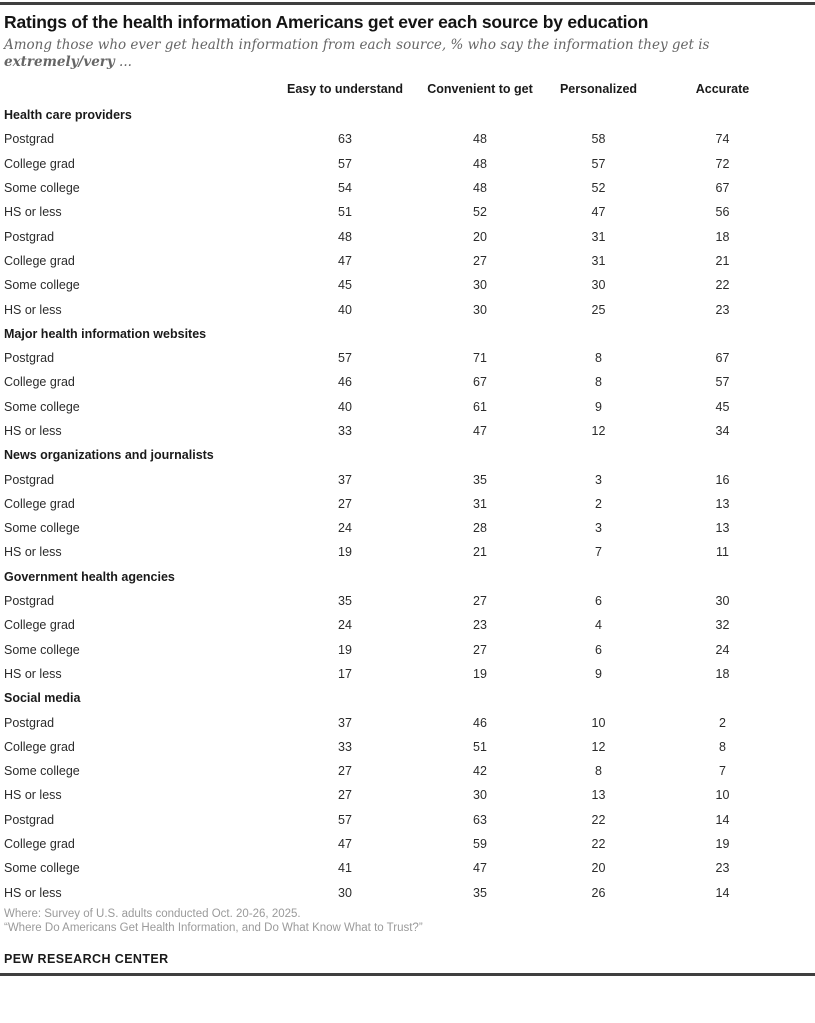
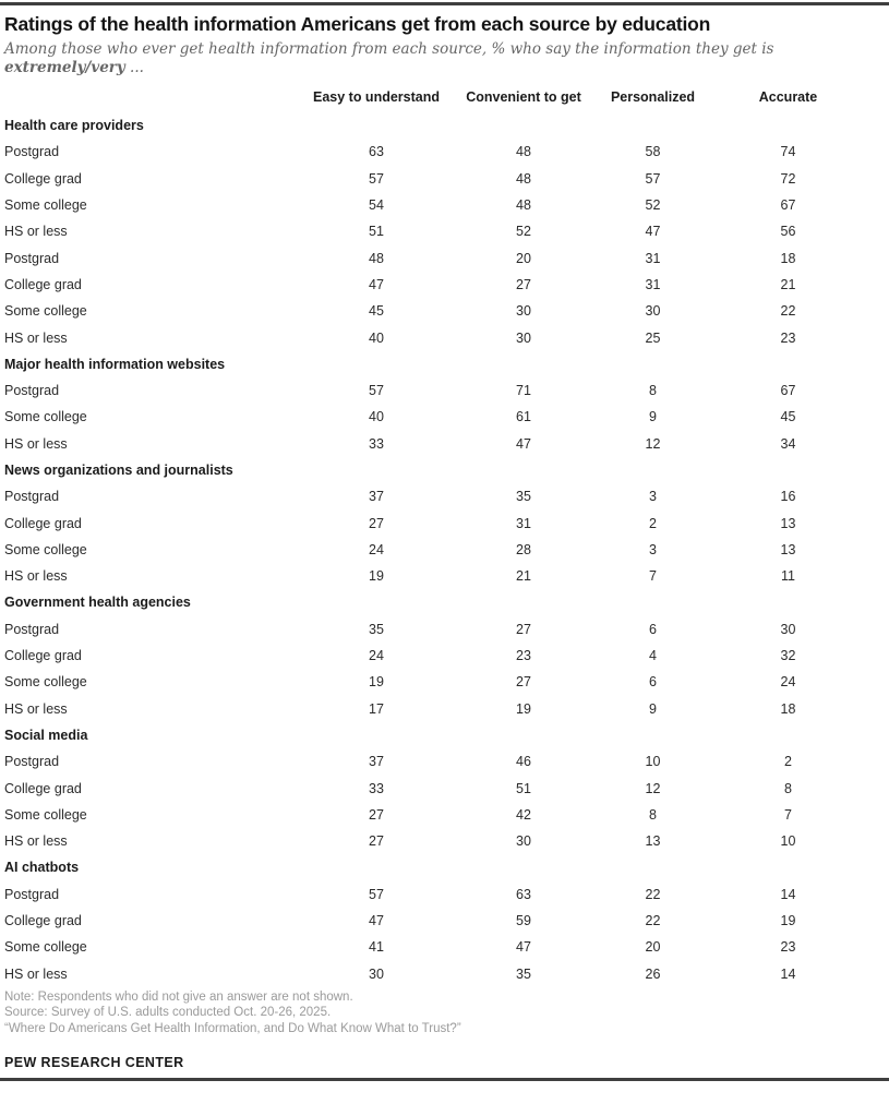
- Ratings of the health information Americans get ever each source by education
+ Ratings of the health information Americans get from each source by education
  Among those who ever get health information from each source, % who say the information they get is
  extremely/very ...
  	Easy to understand	Convenient to get	Personalized	Accurate
  Health care providers
  Postgrad	63	48	58	74
  College grad	57	48	57	72
  Some college	54	48	52	67
  HS or less	51	52	47	56
  Postgrad	48	20	31	18
  College grad	47	27	31	21
  Some college	45	30	30	22
  HS or less	40	30	25	23
  Major health information websites
  Postgrad	57	71	8	67
- College grad	46	67	8	57
  Some college	40	61	9	45
  HS or less	33	47	12	34
  News organizations and journalists
  Postgrad	37	35	3	16
  College grad	27	31	2	13
  Some college	24	28	3	13
  HS or less	19	21	7	11
  Government health agencies
  Postgrad	35	27	6	30
  College grad	24	23	4	32
  Some college	19	27	6	24
  HS or less	17	19	9	18
  Social media
  Postgrad	37	46	10	2
  College grad	33	51	12	8
  Some college	27	42	8	7
  HS or less	27	30	13	10
+ AI chatbots
  Postgrad	57	63	22	14
  College grad	47	59	22	19
  Some college	41	47	20	23
  HS or less	30	35	26	14
+ Note: Respondents who did not give an answer are not shown.
- Where: Survey of U.S. adults conducted Oct. 20-26, 2025.
+ Source: Survey of U.S. adults conducted Oct. 20-26, 2025.
  “Where Do Americans Get Health Information, and Do What Know What to Trust?”
  PEW RESEARCH CENTER
